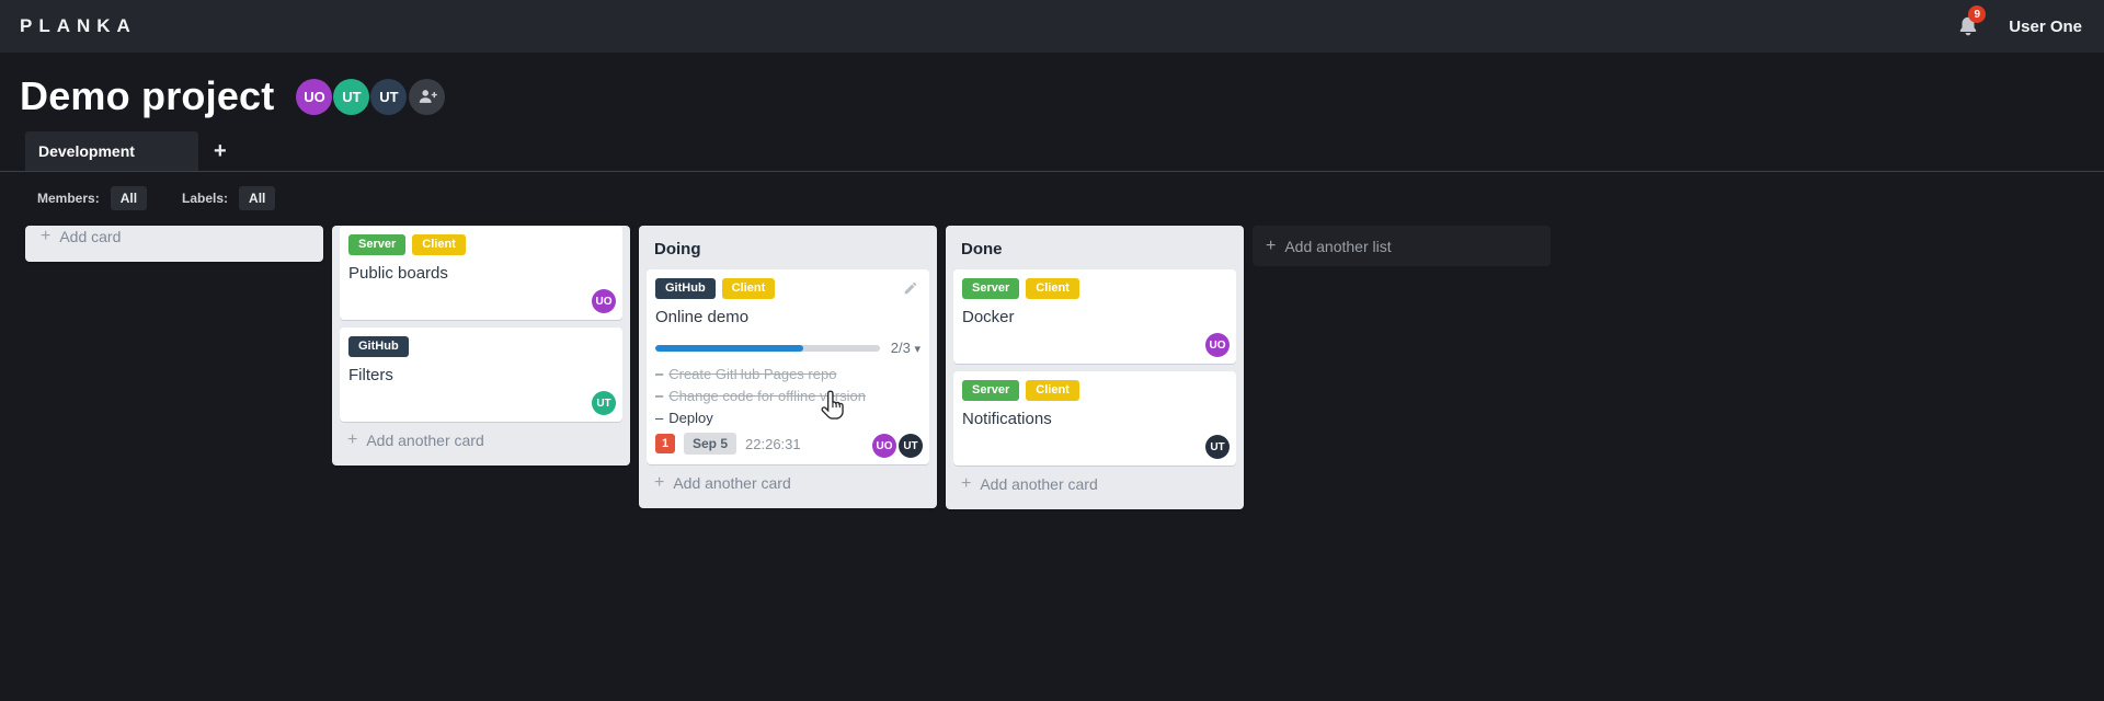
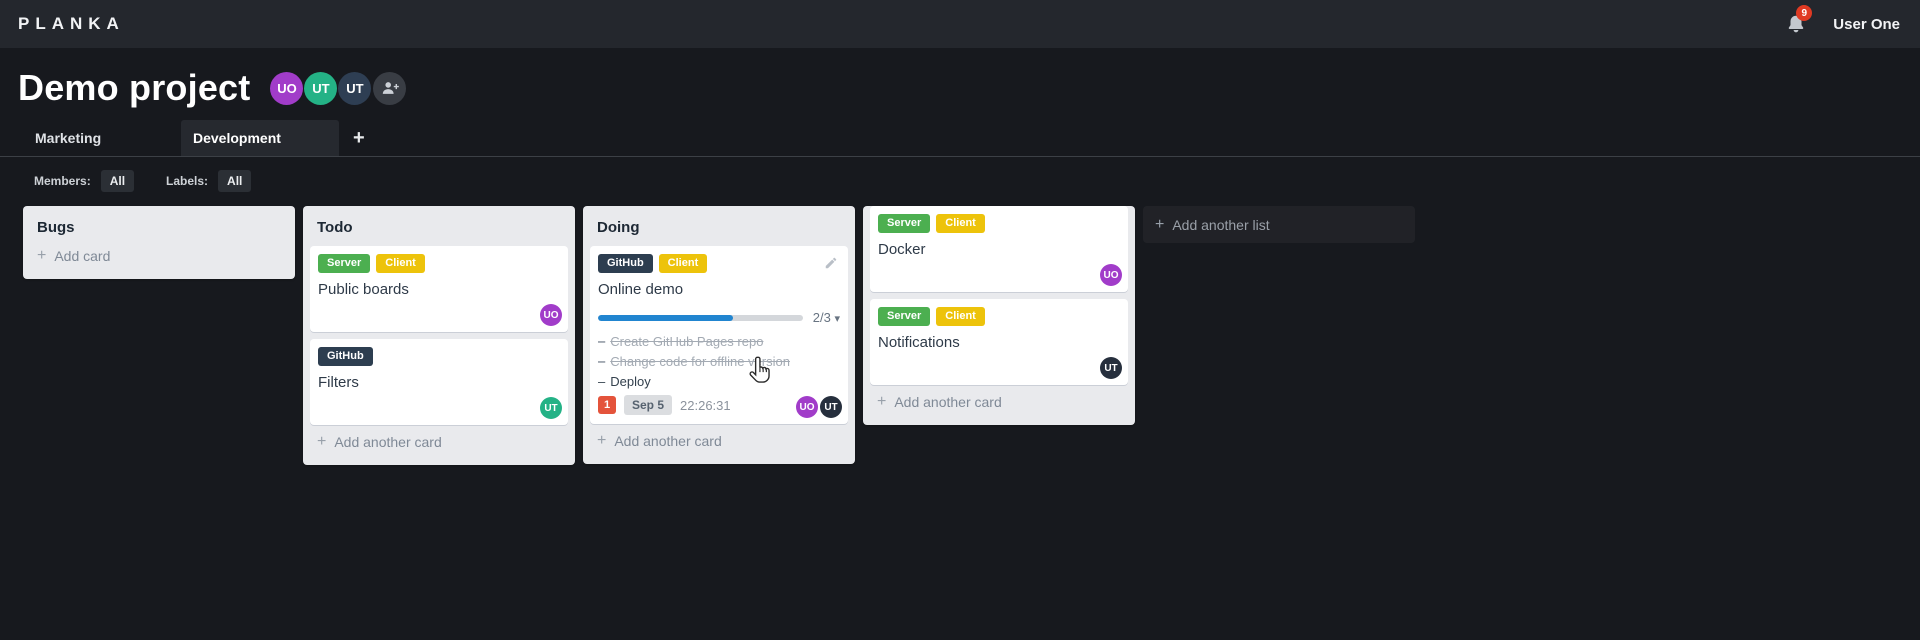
  PLANKA
  9
  User One
  Demo project
  UO
  UT
  UT
+ Marketing
  Development
  +
  Members:
  All
  Labels:
  All
+ Bugs
  +
  Add card
+ Todo
  Server
  Client
  Public boards
  UO
  GitHub
  Filters
  UT
  +
  Add another card
  Doing
  GitHub
  Client
  Online demo
  2/3 ▾
  – Create GitHub Pages repo
  – Change code for offline vrsion
  – Deploy
  1
  Sep 5
  22:26:31
  UO
  UT
  +
  Add another card
- Done
  Server
  Client
  Docker
  UO
  Server
  Client
  Notifications
  UT
  +
  Add another card
  +
  Add another list
